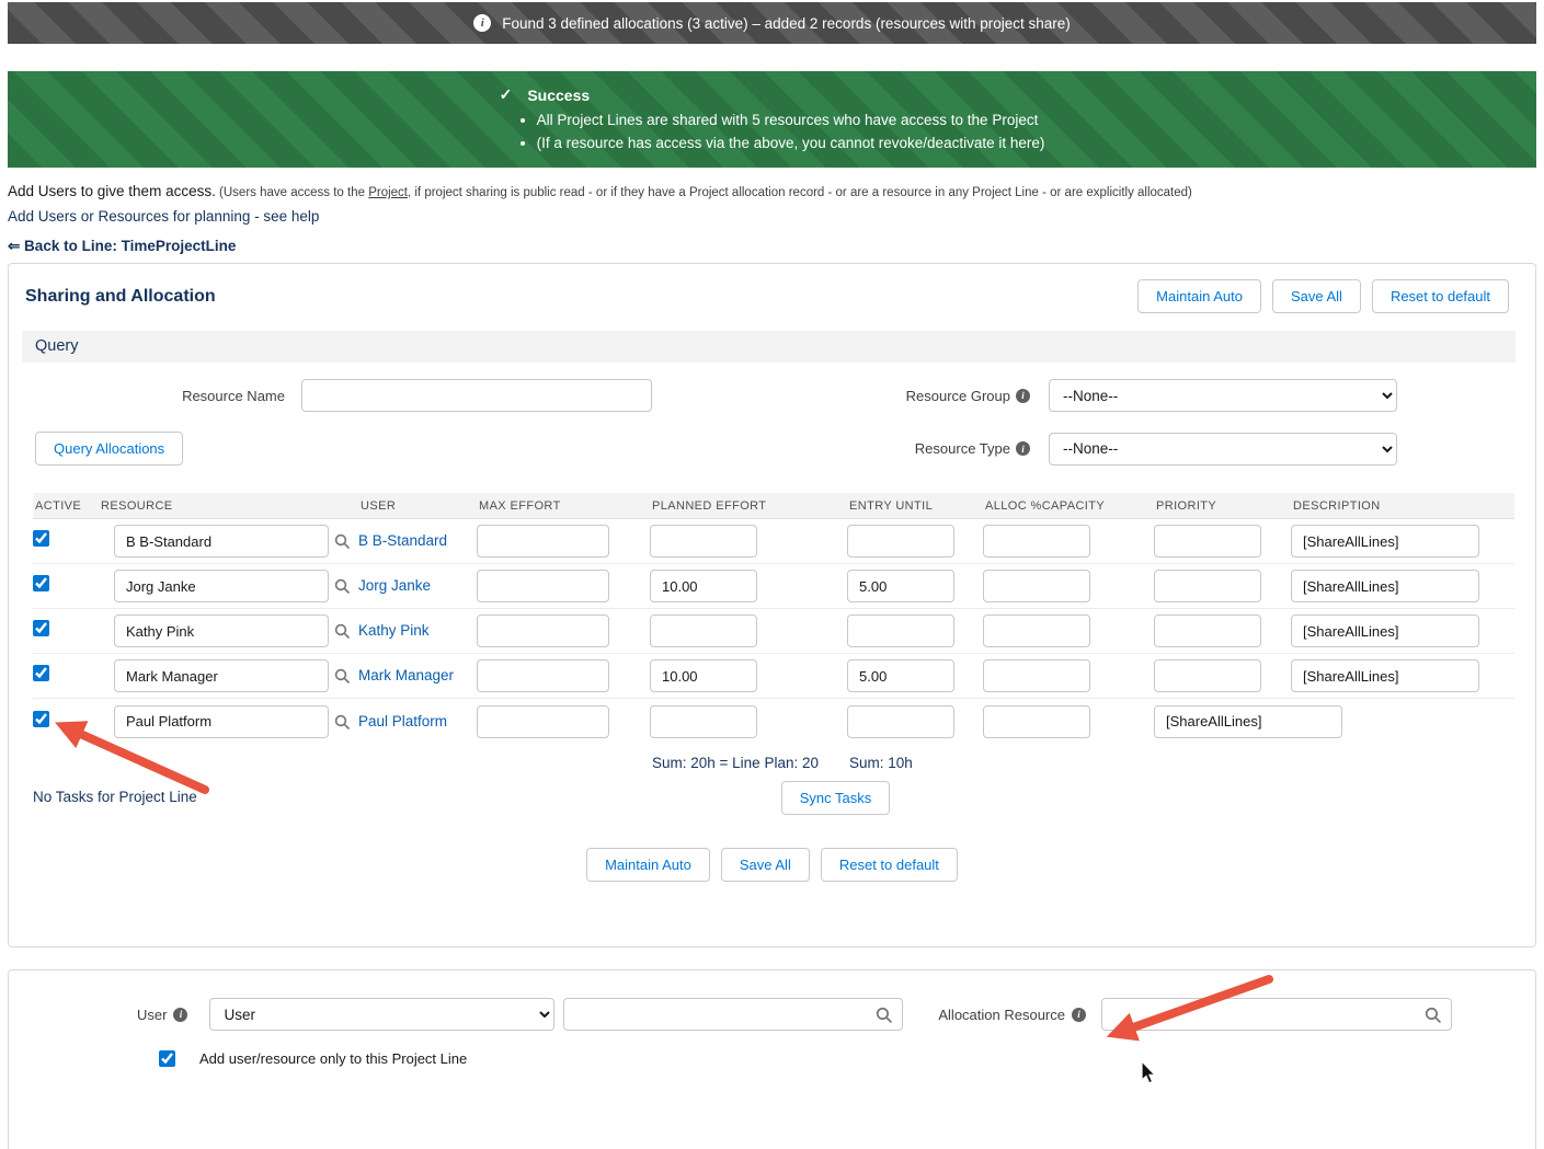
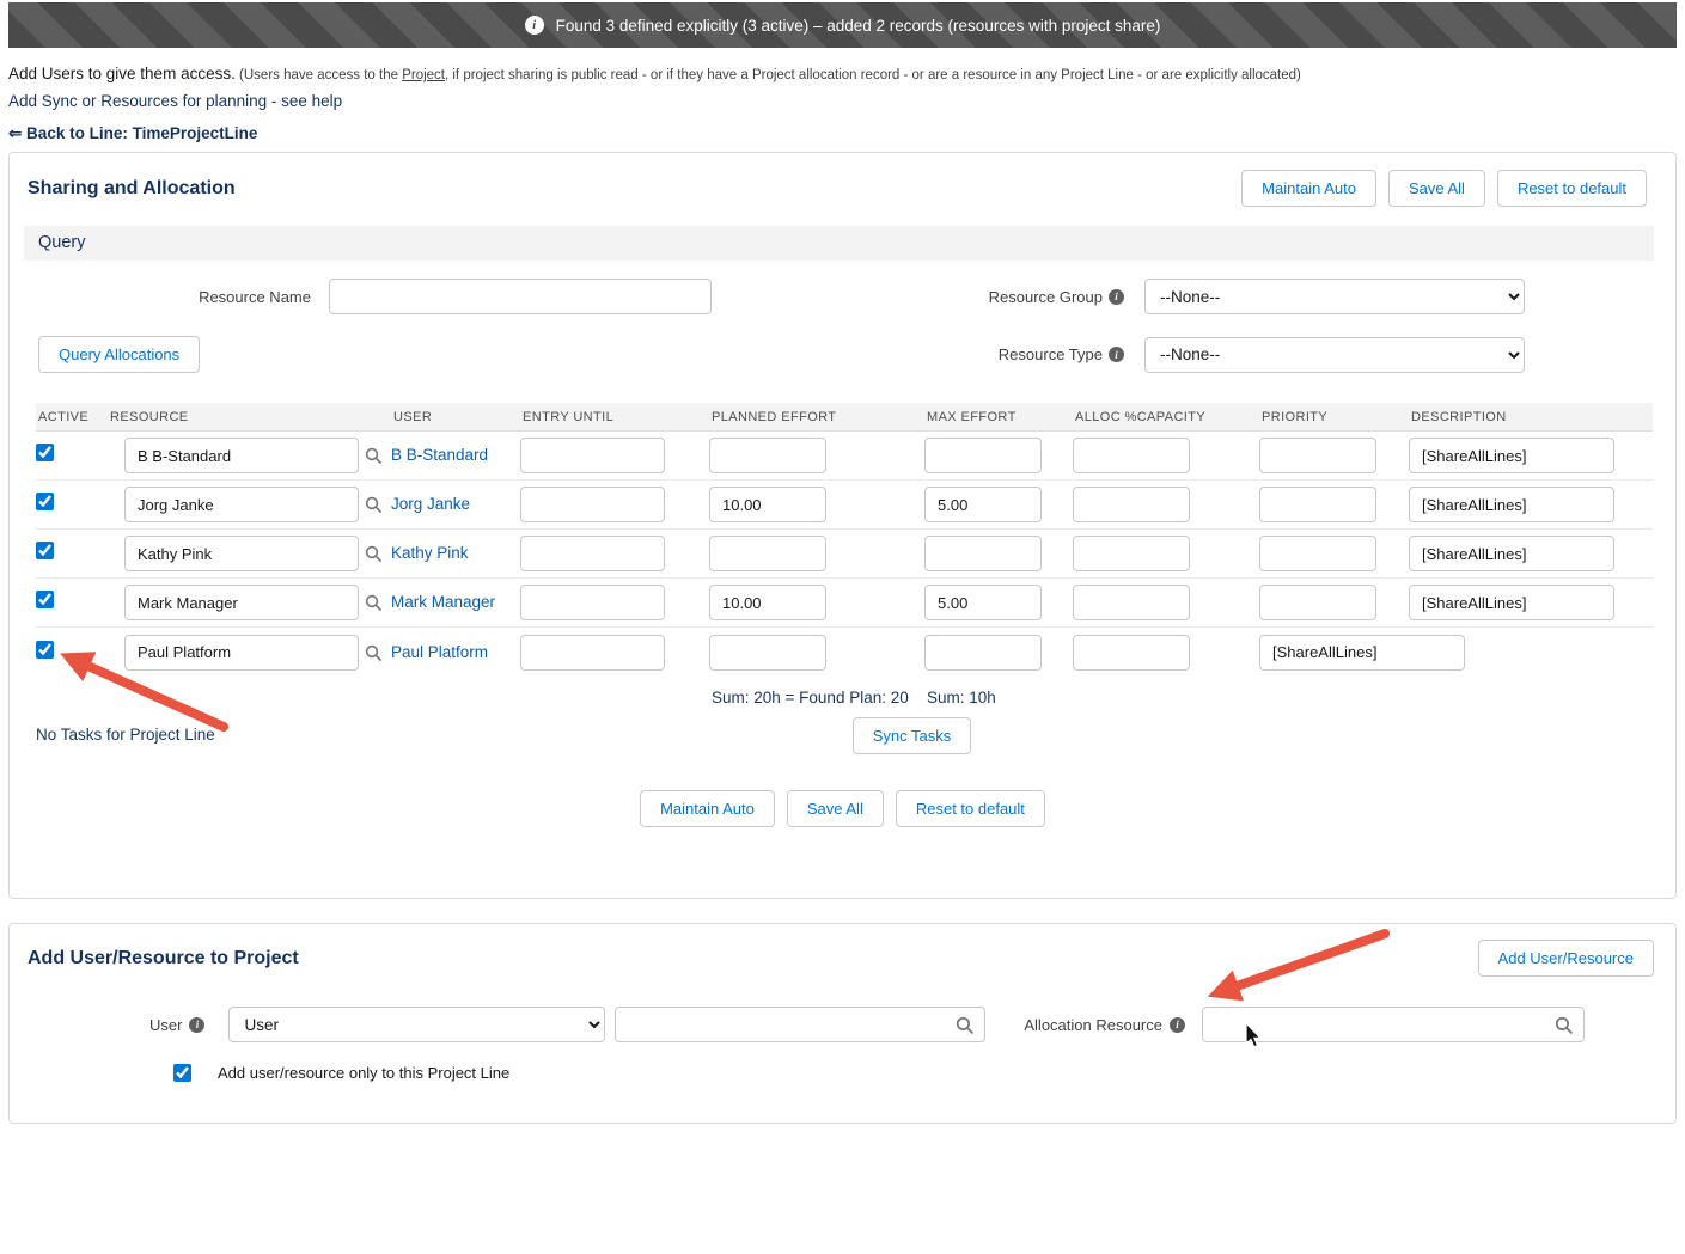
  i
- Found 3 defined allocations (3 active) – added 2 records (resources with project share)
+ Found 3 defined explicitly (3 active) – added 2 records (resources with project share)
- ✓
- Success
- All Project Lines are shared with 5 resources who have access to the Project
- (If a resource has access via the above, you cannot revoke/deactivate it here)
  Add Users to give them access. (Users have access to the Project, if project sharing is public read - or if they have a Project allocation record - or are a resource in any Project Line - or are explicitly allocated)
- Add Users or Resources for planning - see help
+ Add Sync or Resources for planning - see help
  ⇐ Back to Line: TimeProjectLine
  Sharing and Allocation
  Maintain Auto
  Save All
  Reset to default
  Query
  Resource Name
  Resource Group
  i
  --None--
  Query Allocations
  Resource Type
  i
  --None--
  ACTIVE
  RESOURCE
  USER
- MAX EFFORT
+ ENTRY UNTIL
  PLANNED EFFORT
- ENTRY UNTIL
+ MAX EFFORT
  ALLOC %CAPACITY
  PRIORITY
  DESCRIPTION
  B B-Standard
  B B-Standard
  [ShareAllLines]
  Jorg Janke
  Jorg Janke
  10.00
  5.00
  [ShareAllLines]
  Kathy Pink
  Kathy Pink
  [ShareAllLines]
  Mark Manager
  Mark Manager
  10.00
  5.00
  [ShareAllLines]
  Paul Platform
  Paul Platform
  [ShareAllLines]
- Sum: 20h = Line Plan: 20
+ Sum: 20h = Found Plan: 20
  Sum: 10h
  No Tasks for Project Line
  Sync Tasks
  Maintain Auto
  Save All
  Reset to default
+ Add User/Resource to Project
+ Add User/Resource
  User
  i
  User
  Allocation Resource
  i
  Add user/resource only to this Project Line
